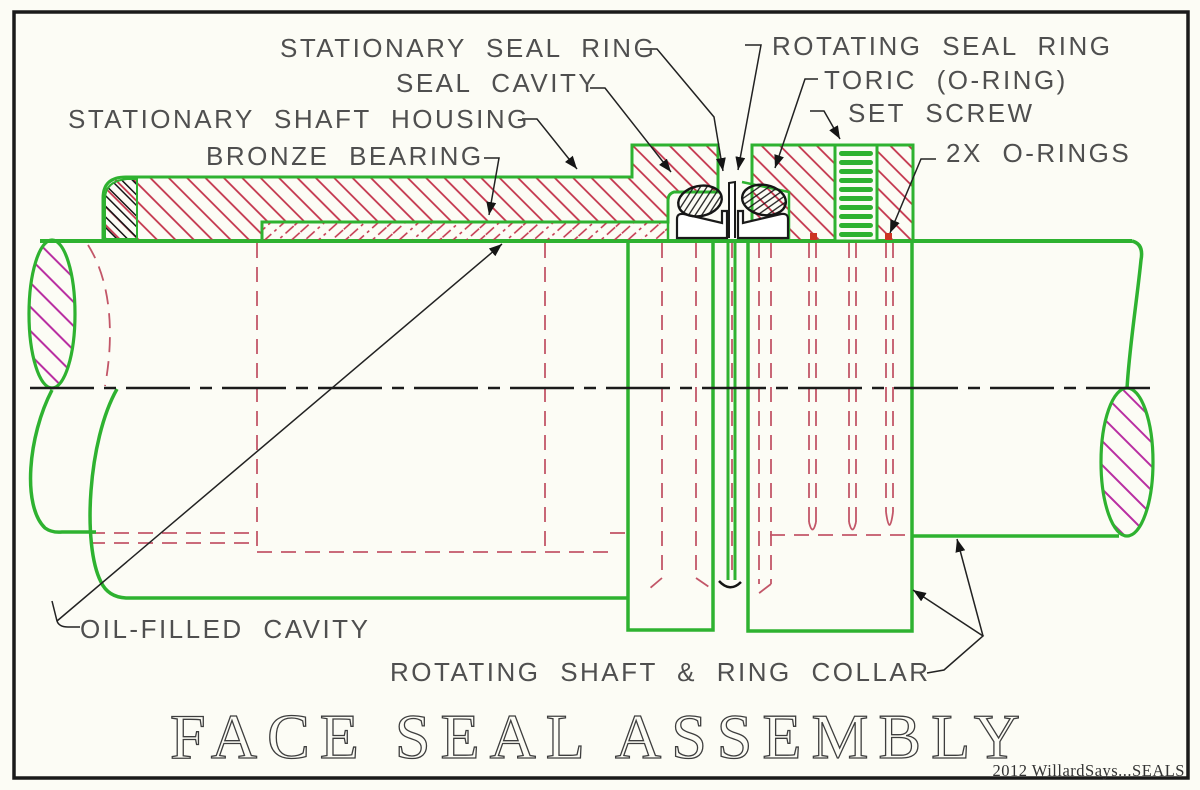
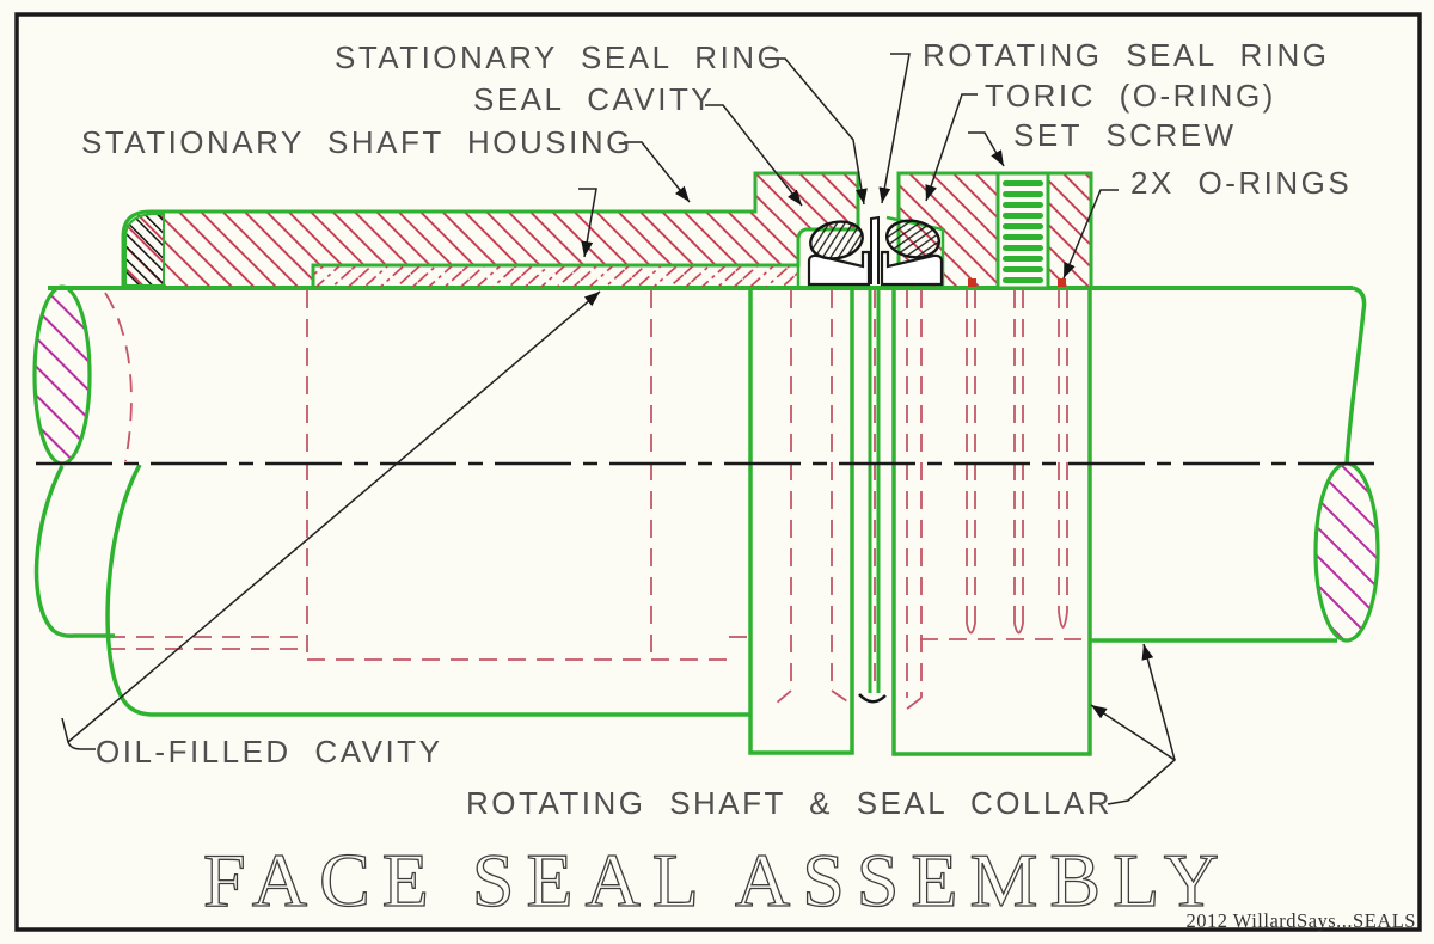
  STATIONARY SEAL RING
  ROTATING SEAL RING
  SEAL CAVITY
  TORIC (O-RING)
  STATIONARY SHAFT HOUSING
  SET SCREW
- BRONZE BEARING
  2X O-RINGS
  OIL-FILLED CAVITY
- ROTATING SHAFT & RING COLLAR
+ ROTATING SHAFT & SEAL COLLAR
  FACE SEAL ASSEMBLY
  2012 WillardSays...SEALS
